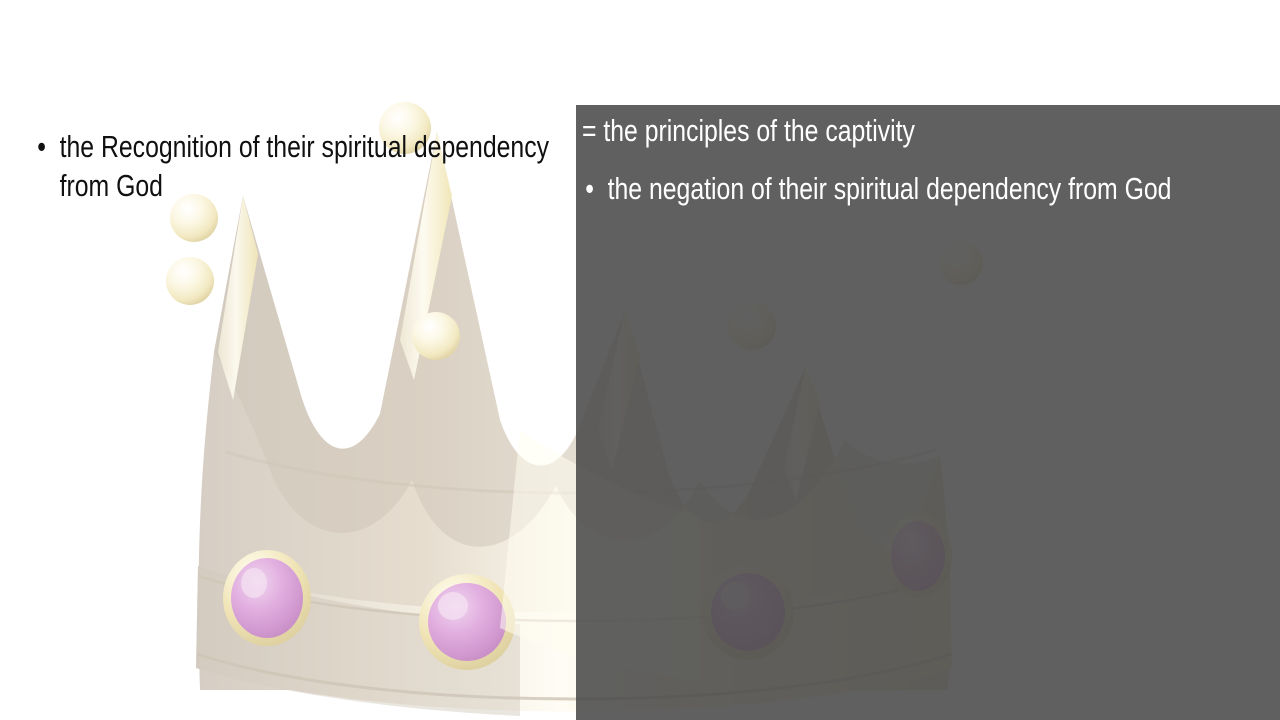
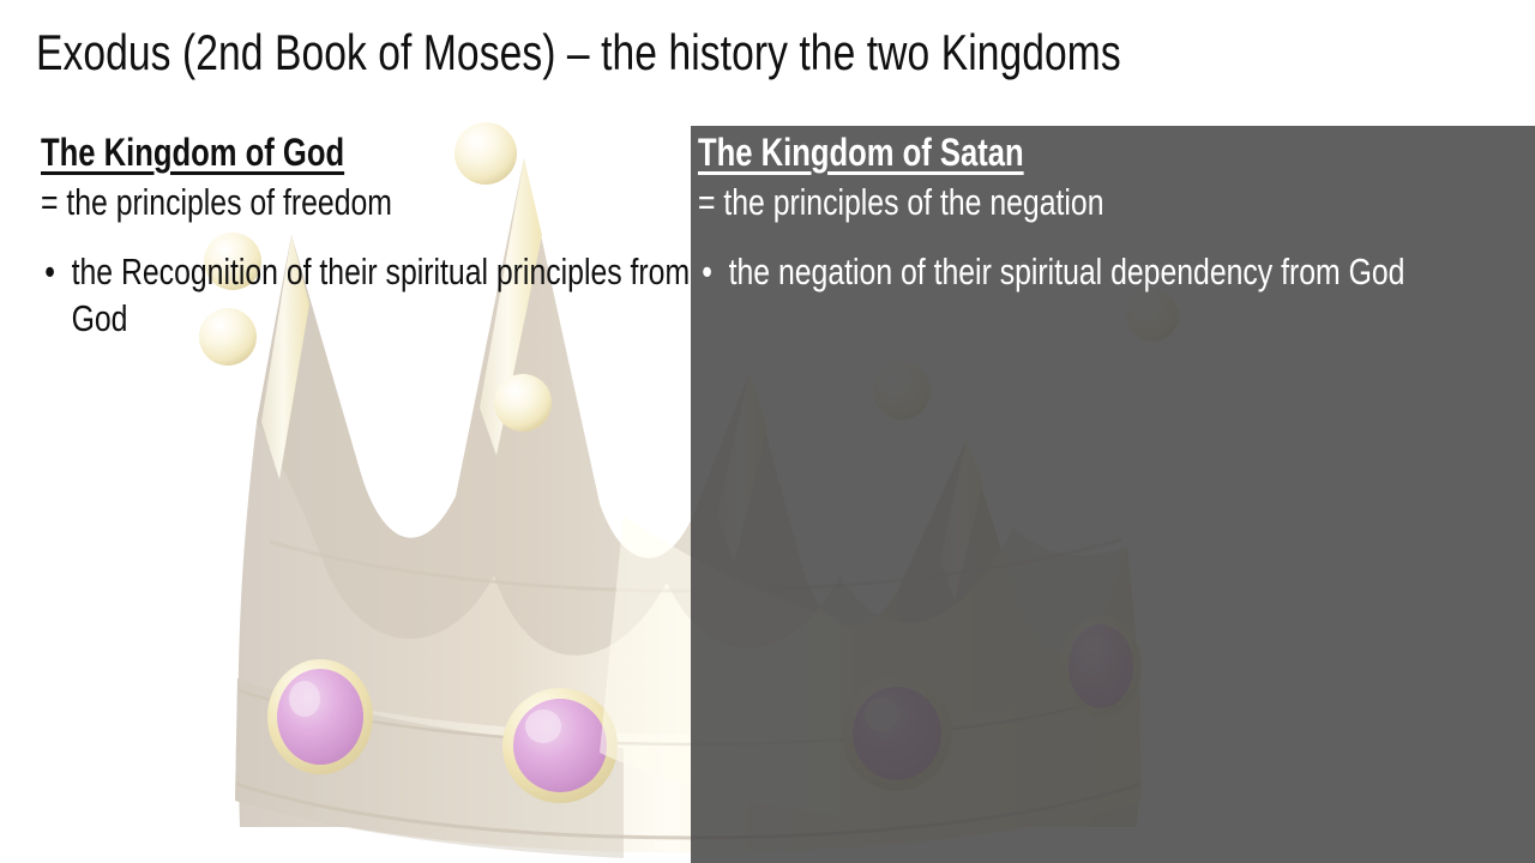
+ Exodus (2nd Book of Moses) – the history the two Kingdoms
+ The Kingdom of God
+ = the principles of freedom
  •
- the Recognition of their spiritual dependency from God
+ the Recognition of their spiritual principles from God
+ The Kingdom of Satan
- = the principles of the captivity
+ = the principles of the negation
  •
  the negation of their spiritual dependency from God
